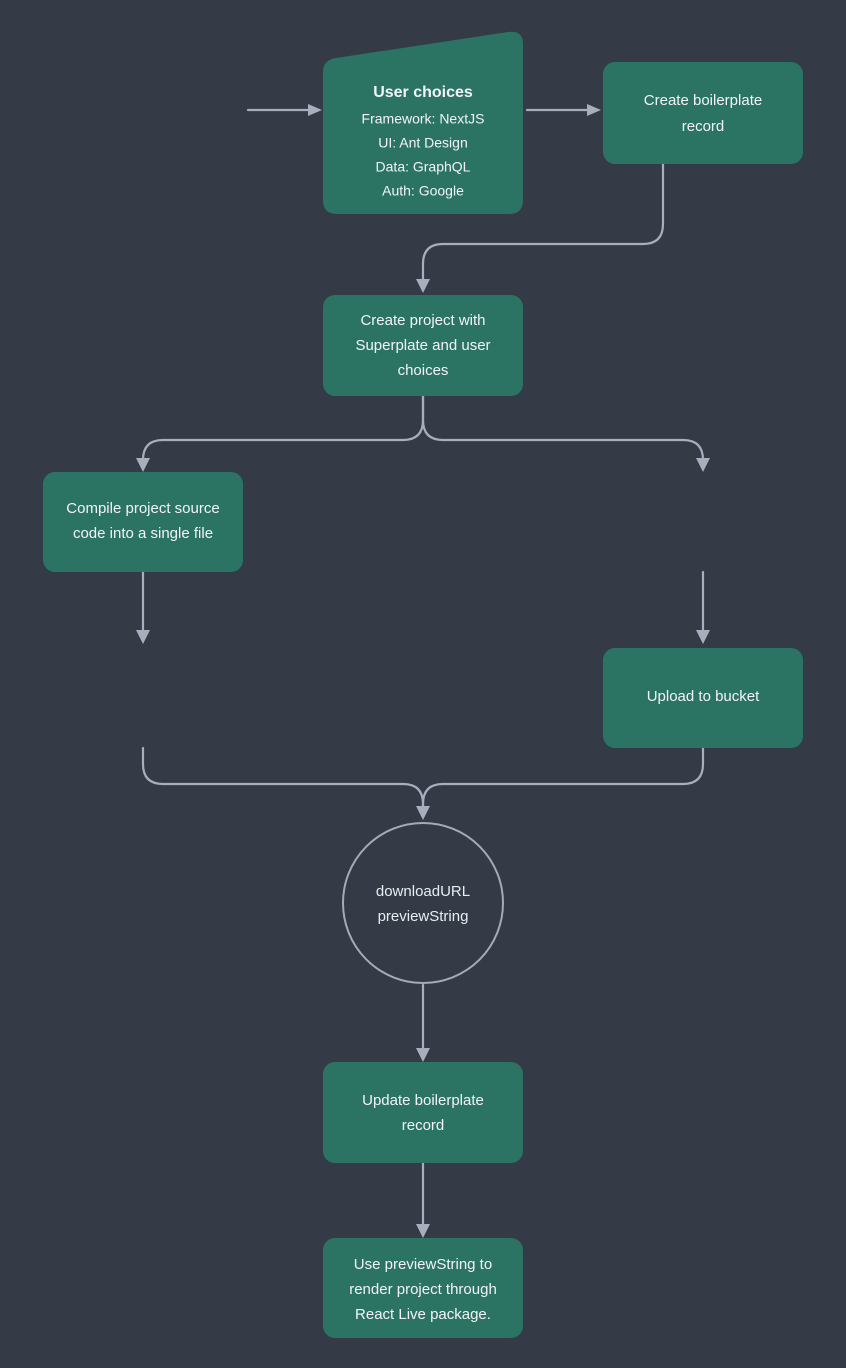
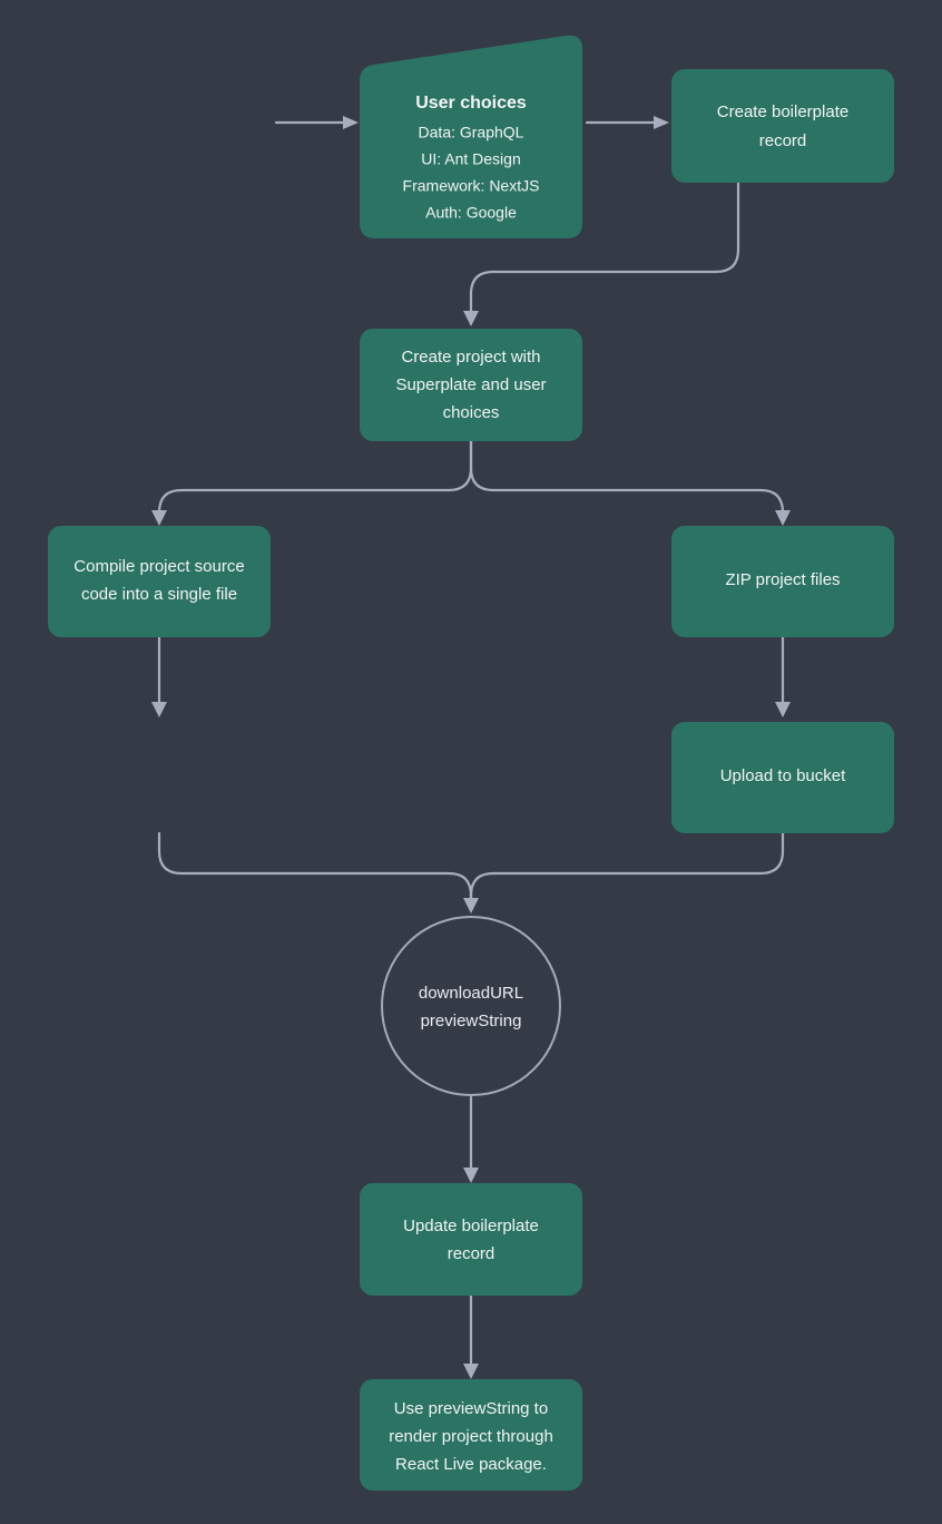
  User choices
- Framework: NextJS
+ Data: GraphQL
  UI: Ant Design
- Data: GraphQL
+ Framework: NextJS
  Auth: Google
  Create boilerplate
  record
  Create project with
  Superplate and user
  choices
  Compile project source
  code into a single file
+ ZIP project files
  Upload to bucket
  downloadURL
  previewString
  Update boilerplate
  record
  Use previewString to
  render project through
  React Live package.
